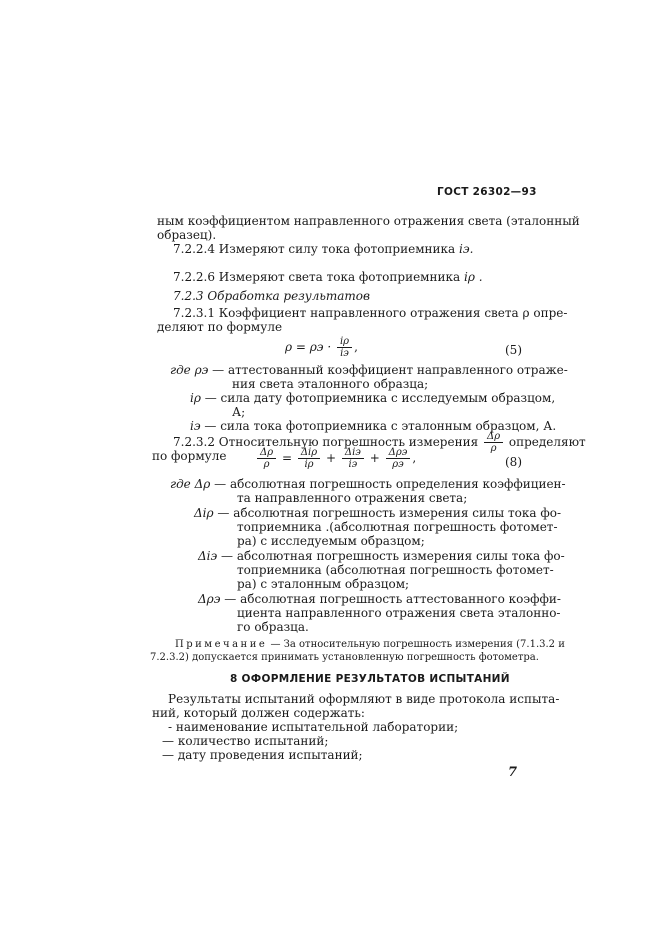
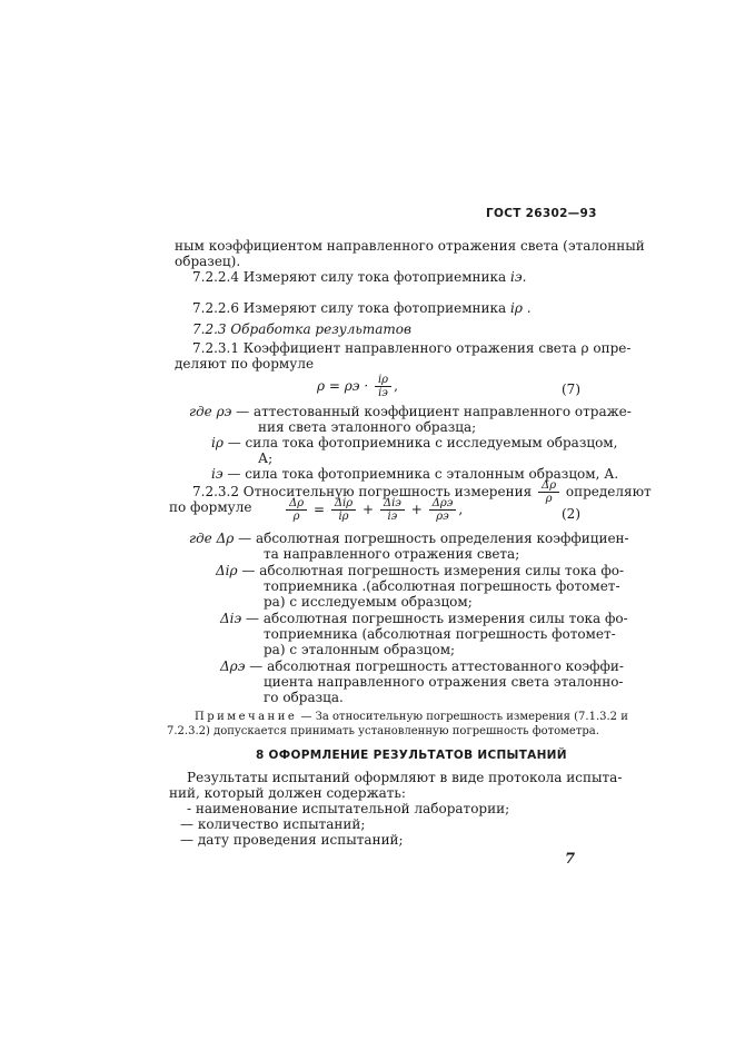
  ГОСТ 26302—93
  ным коэффициентом направленного отражения света (эталонный
  образец).
  7.2.2.4 Измеряют силу тока фотоприемника iэ.
- 7.2.2.6 Измеряют света тока фотоприемника iρ .
+ 7.2.2.6 Измеряют силу тока фотоприемника iρ .
  7.2.3 Обработка результатов
  7.2.3.1 Коэффициент направленного отражения света ρ опре-
  деляют по формуле
  ρ = ρэ ·
  iρ
  iэ
  ,
- (5)
+ (7)
  где ρэ — аттестованный коэффициент направленного отраже-
  ния света эталонного образца;
- iρ — сила дату фотоприемника с исследуемым образцом,
+ iρ — сила тока фотоприемника с исследуемым образцом,
  А;
  iэ — сила тока фотоприемника с эталонным образцом, А.
  7.2.3.2 Относительную погрешность измерения
  Δρ
  ρ
  определяют
  по формуле
  Δρ
  ρ
  =
  Δiρ
  iρ
  +
  Δiэ
  iэ
  +
  Δρэ
  ρэ
  ,
- (8)
+ (2)
  где Δρ — абсолютная погрешность определения коэффициен-
  та направленного отражения света;
  Δiρ — абсолютная погрешность измерения силы тока фо-
  топриемника .(абсолютная погрешность фотомет-
  ра) с исследуемым образцом;
  Δiэ — абсолютная погрешность измерения силы тока фо-
  топриемника (абсолютная погрешность фотомет-
  ра) с эталонным образцом;
  Δρэ — абсолютная погрешность аттестованного коэффи-
  циента направленного отражения света эталонно-
  го образца.
  Примечание — За относительную погрешность измерения (7.1.3.2 и
  7.2.3.2) допускается принимать установленную погрешность фотометра.
  8 ОФОРМЛЕНИЕ РЕЗУЛЬТАТОВ ИСПЫТАНИЙ
  Результаты испытаний оформляют в виде протокола испыта-
  ний, который должен содержать:
  - наименование испытательной лаборатории;
  — количество испытаний;
  — дату проведения испытаний;
  7
